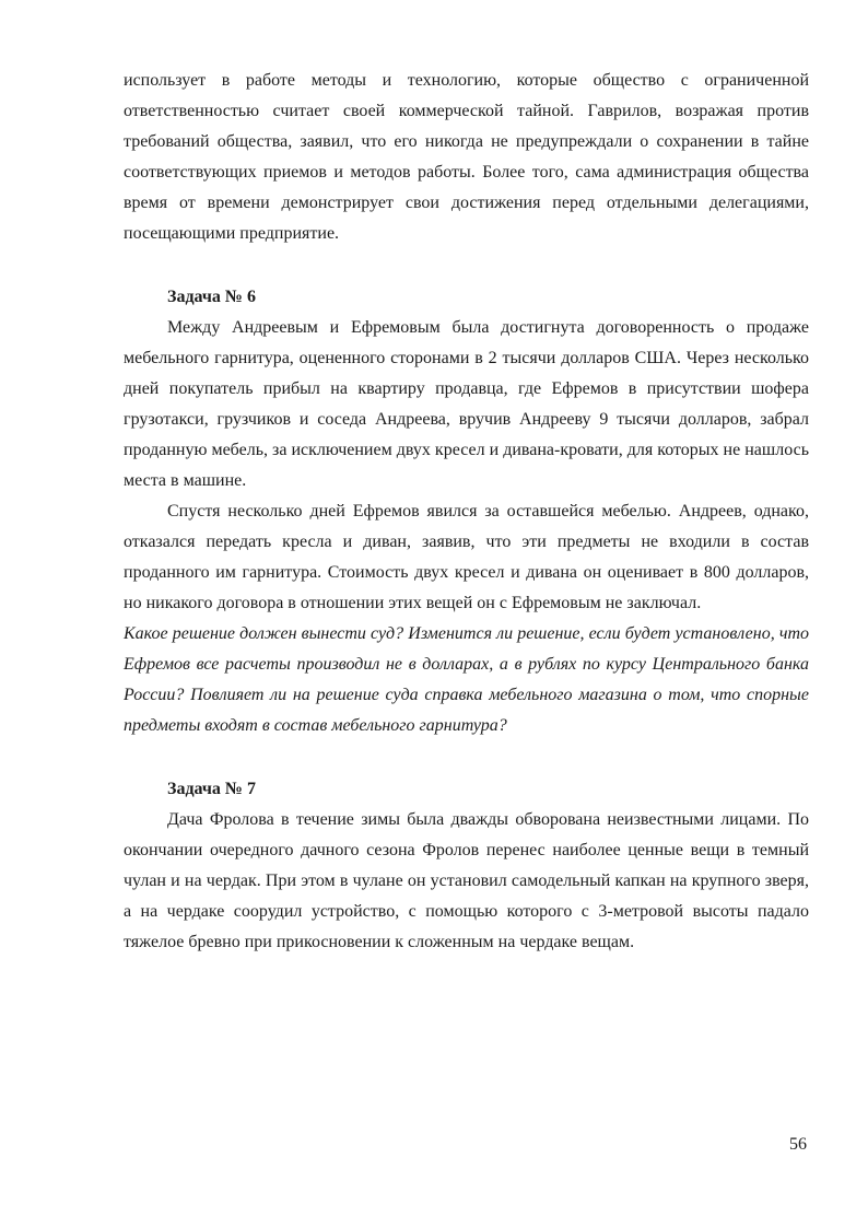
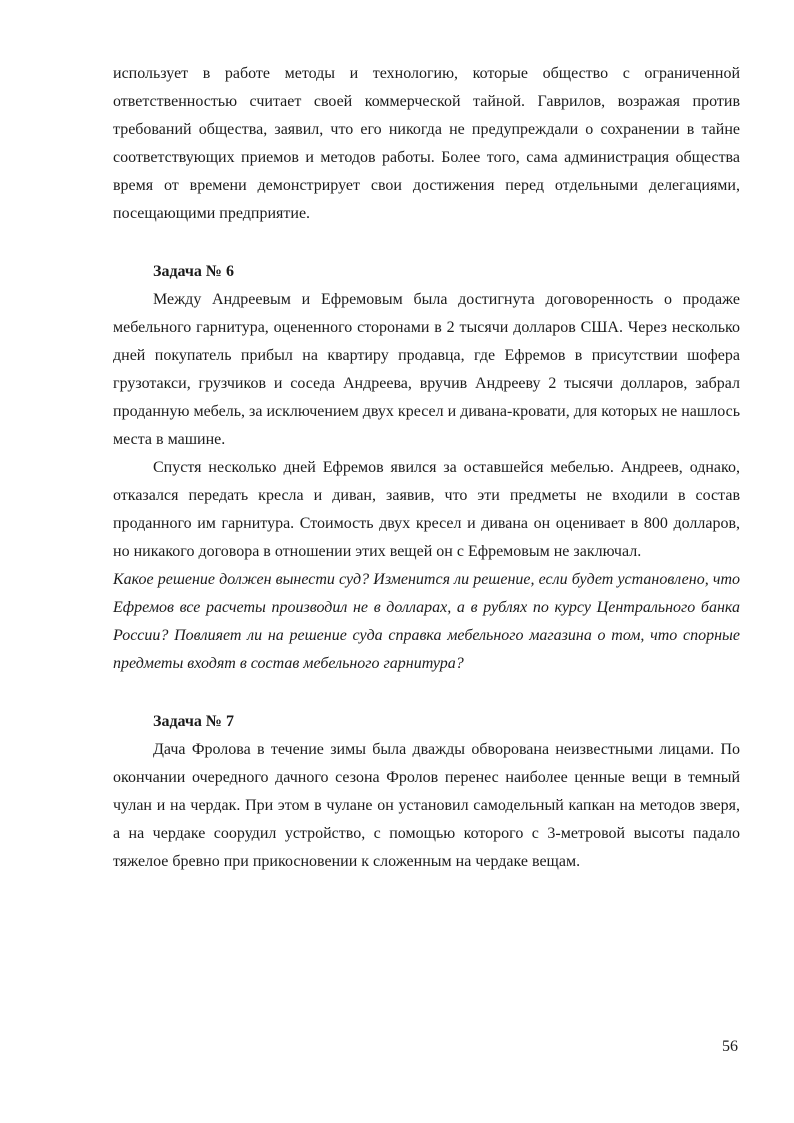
  использует в работе методы и технологию, которые общество с ограниченной ответственностью считает своей коммерческой тайной. Гаврилов, возражая против требований общества, заявил, что его никогда не предупреждали о сохранении в тайне соответствующих приемов и методов работы. Более того, сама администрация общества время от времени демонстрирует свои достижения перед отдельными делегациями, посещающими предприятие.
  Задача № 6
- Между Андреевым и Ефремовым была достигнута договоренность о продаже мебельного гарнитура, оцененного сторонами в 2 тысячи долларов США. Через несколько дней покупатель прибыл на квартиру продавца, где Ефремов в присутствии шофера грузотакси, грузчиков и соседа Андреева, вручив Андрееву 9 тысячи долларов, забрал проданную мебель, за исключением двух кресел и дивана-кровати, для которых не нашлось места в машине.
+ Между Андреевым и Ефремовым была достигнута договоренность о продаже мебельного гарнитура, оцененного сторонами в 2 тысячи долларов США. Через несколько дней покупатель прибыл на квартиру продавца, где Ефремов в присутствии шофера грузотакси, грузчиков и соседа Андреева, вручив Андрееву 2 тысячи долларов, забрал проданную мебель, за исключением двух кресел и дивана-кровати, для которых не нашлось места в машине.
  Спустя несколько дней Ефремов явился за оставшейся мебелью. Андреев, однако, отказался передать кресла и диван, заявив, что эти предметы не входили в состав проданного им гарнитура. Стоимость двух кресел и дивана он оценивает в 800 долларов, но никакого договора в отношении этих вещей он с Ефремовым не заключал.
  Какое решение должен вынести суд? Изменится ли решение, если будет установлено, что Ефремов все расчеты производил не в долларах, а в рублях по курсу Центрального банка России? Повлияет ли на решение суда справка мебельного магазина о том, что спорные предметы входят в состав мебельного гарнитура?
  Задача № 7
- Дача Фролова в течение зимы была дважды обворована неизвестными лицами. По окончании очередного дачного сезона Фролов перенес наиболее ценные вещи в темный чулан и на чердак. При этом в чулане он установил самодельный капкан на крупного зверя, а на чердаке соорудил устройство, с помощью которого с 3-метровой высоты падало тяжелое бревно при прикосновении к сложенным на чердаке вещам.
+ Дача Фролова в течение зимы была дважды обворована неизвестными лицами. По окончании очередного дачного сезона Фролов перенес наиболее ценные вещи в темный чулан и на чердак. При этом в чулане он установил самодельный капкан на методов зверя, а на чердаке соорудил устройство, с помощью которого с 3-метровой высоты падало тяжелое бревно при прикосновении к сложенным на чердаке вещам.
  56
